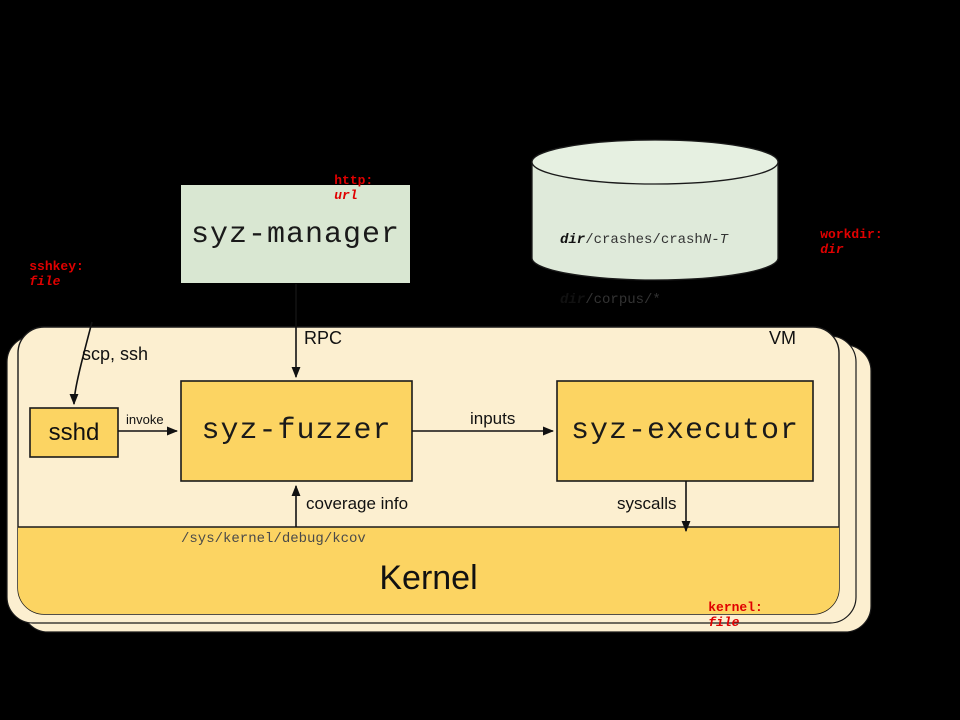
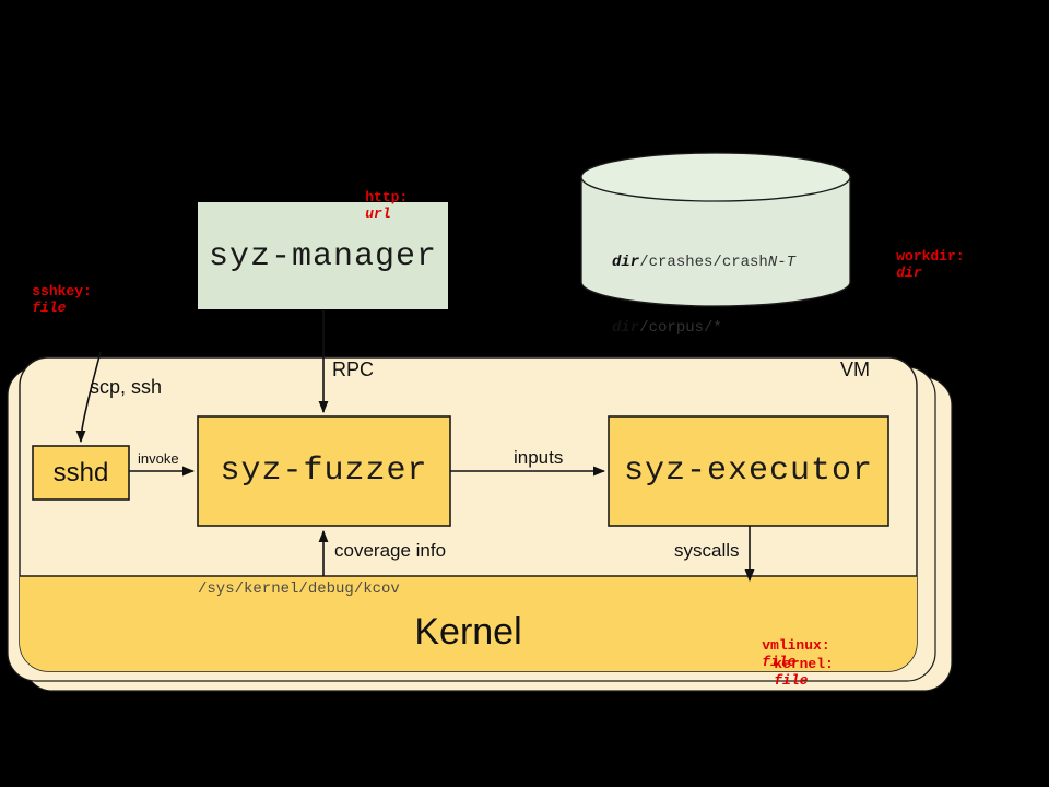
  syz-manager
  dir/crashes/crashN-T
  /corpus/*
  http: url
  workdir: dir
  sshkey: file
+ vmlinux: file
  kernel: file
  VM
  scp, ssh
  RPC
  invoke
  inputs
  coverage info
  syscalls
  sshd
  syz-fuzzer
  syz-executor
  /sys/kernel/debug/kcov
  Kernel
